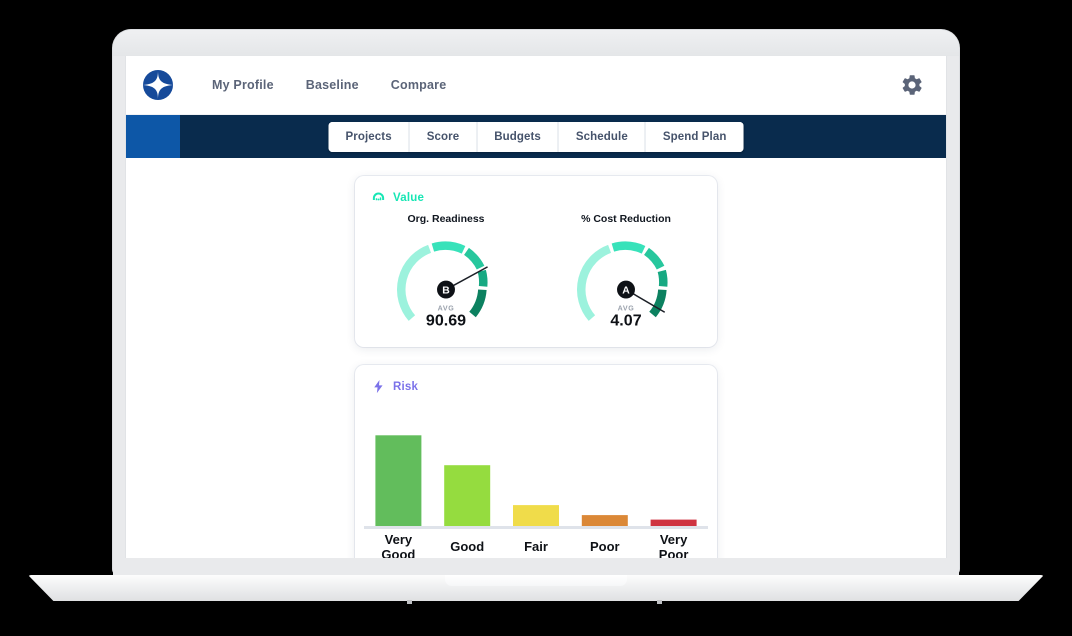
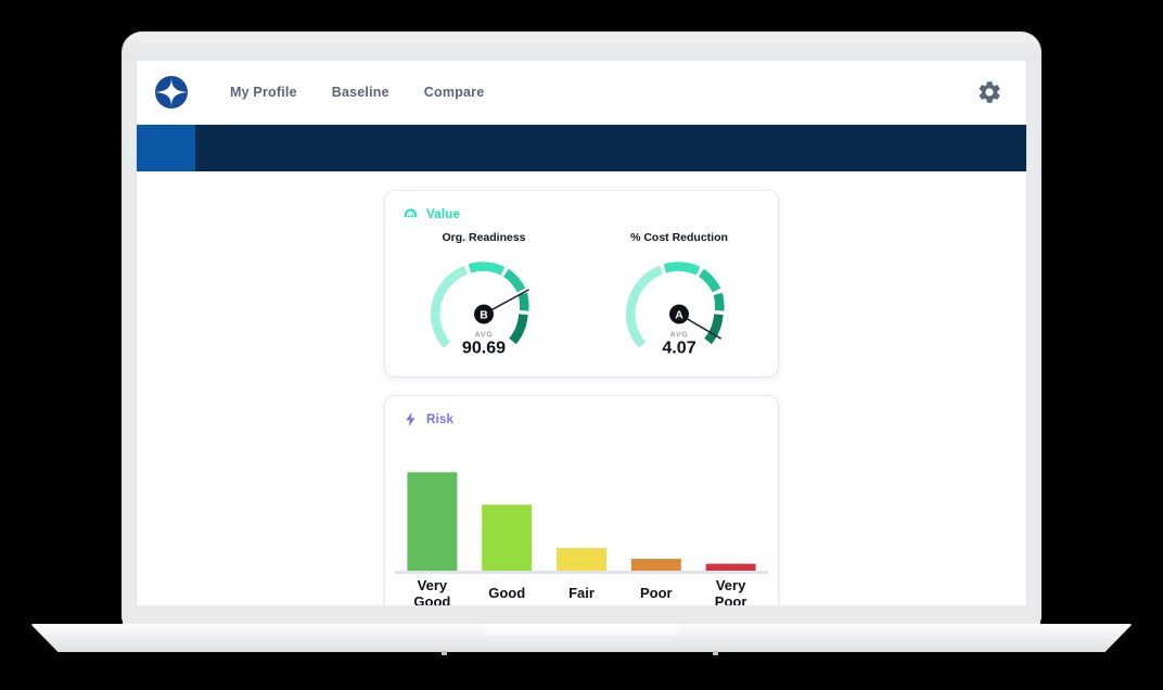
  My Profile
  Baseline
  Compare
- Projects
- Score
- Budgets
- Schedule
- Spend Plan
  Value
  Org. Readiness
  B
  AVG
  90.69
  % Cost Reduction
  A
  AVG
  4.07
  Risk
  Very Good
  Good
  Fair
  Poor
  Very Poor
